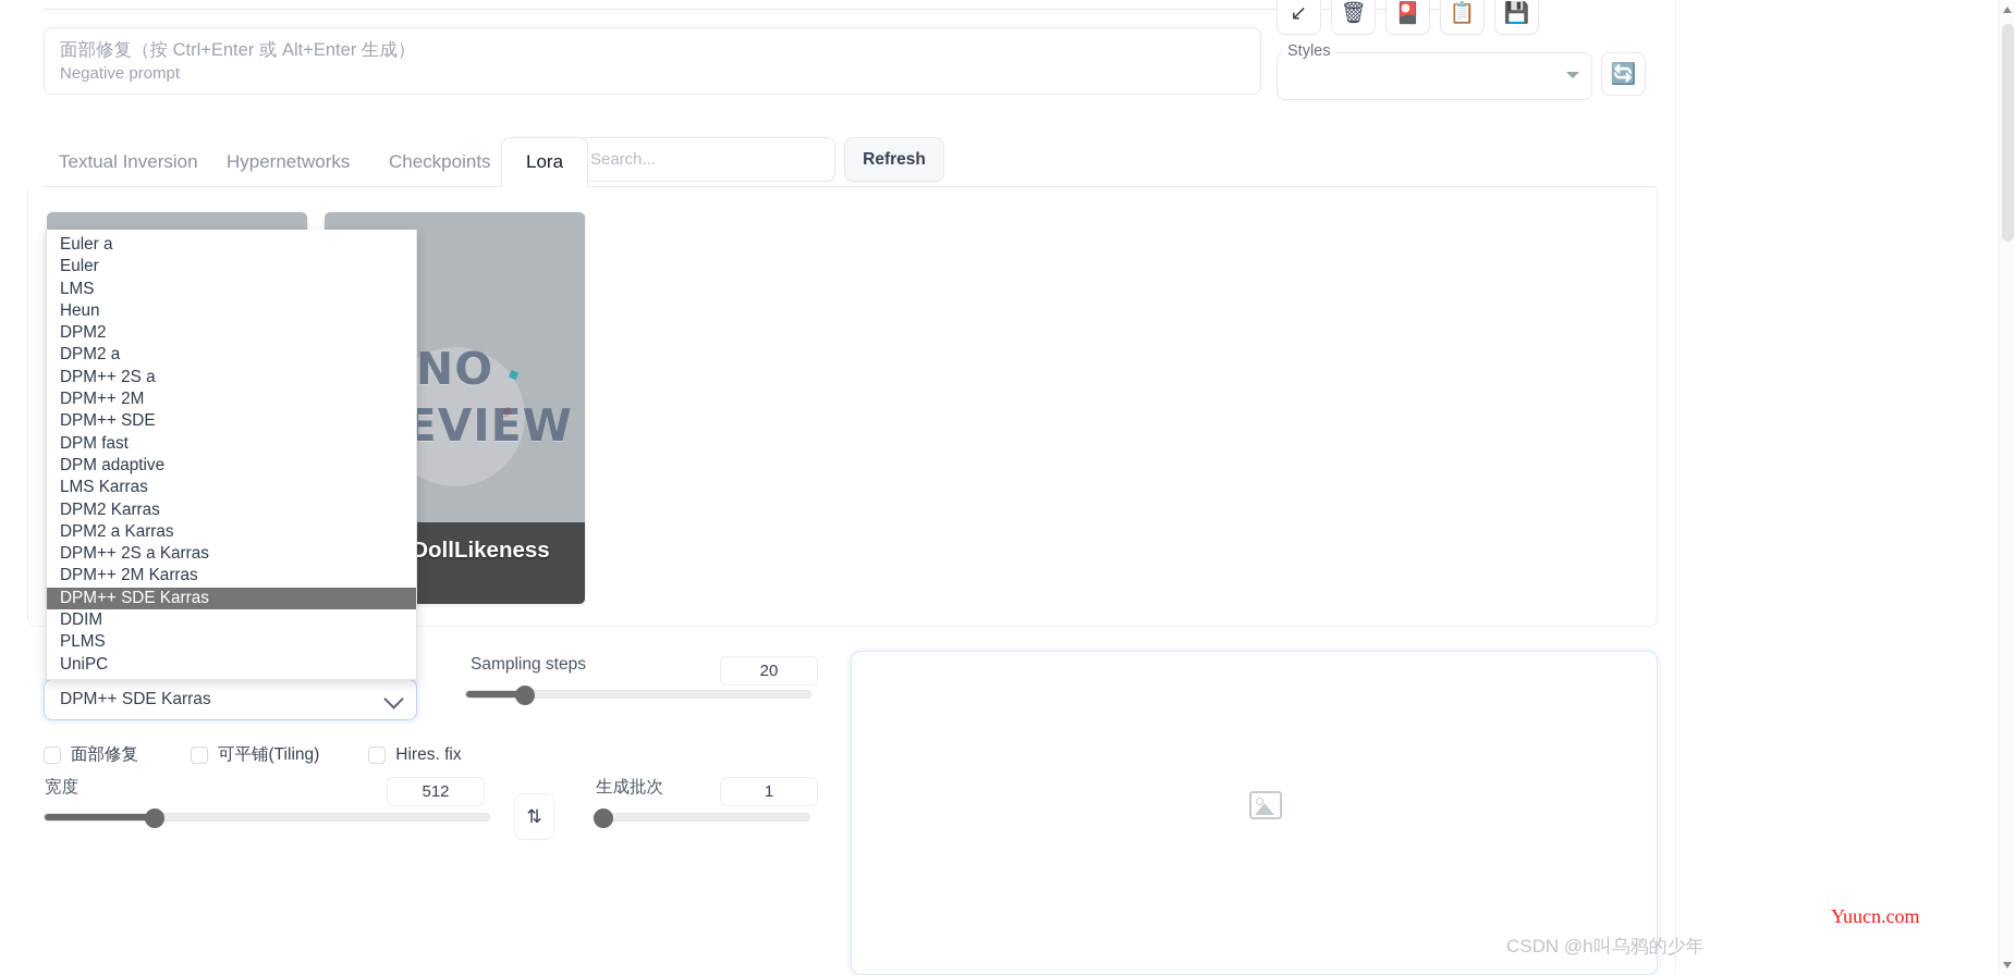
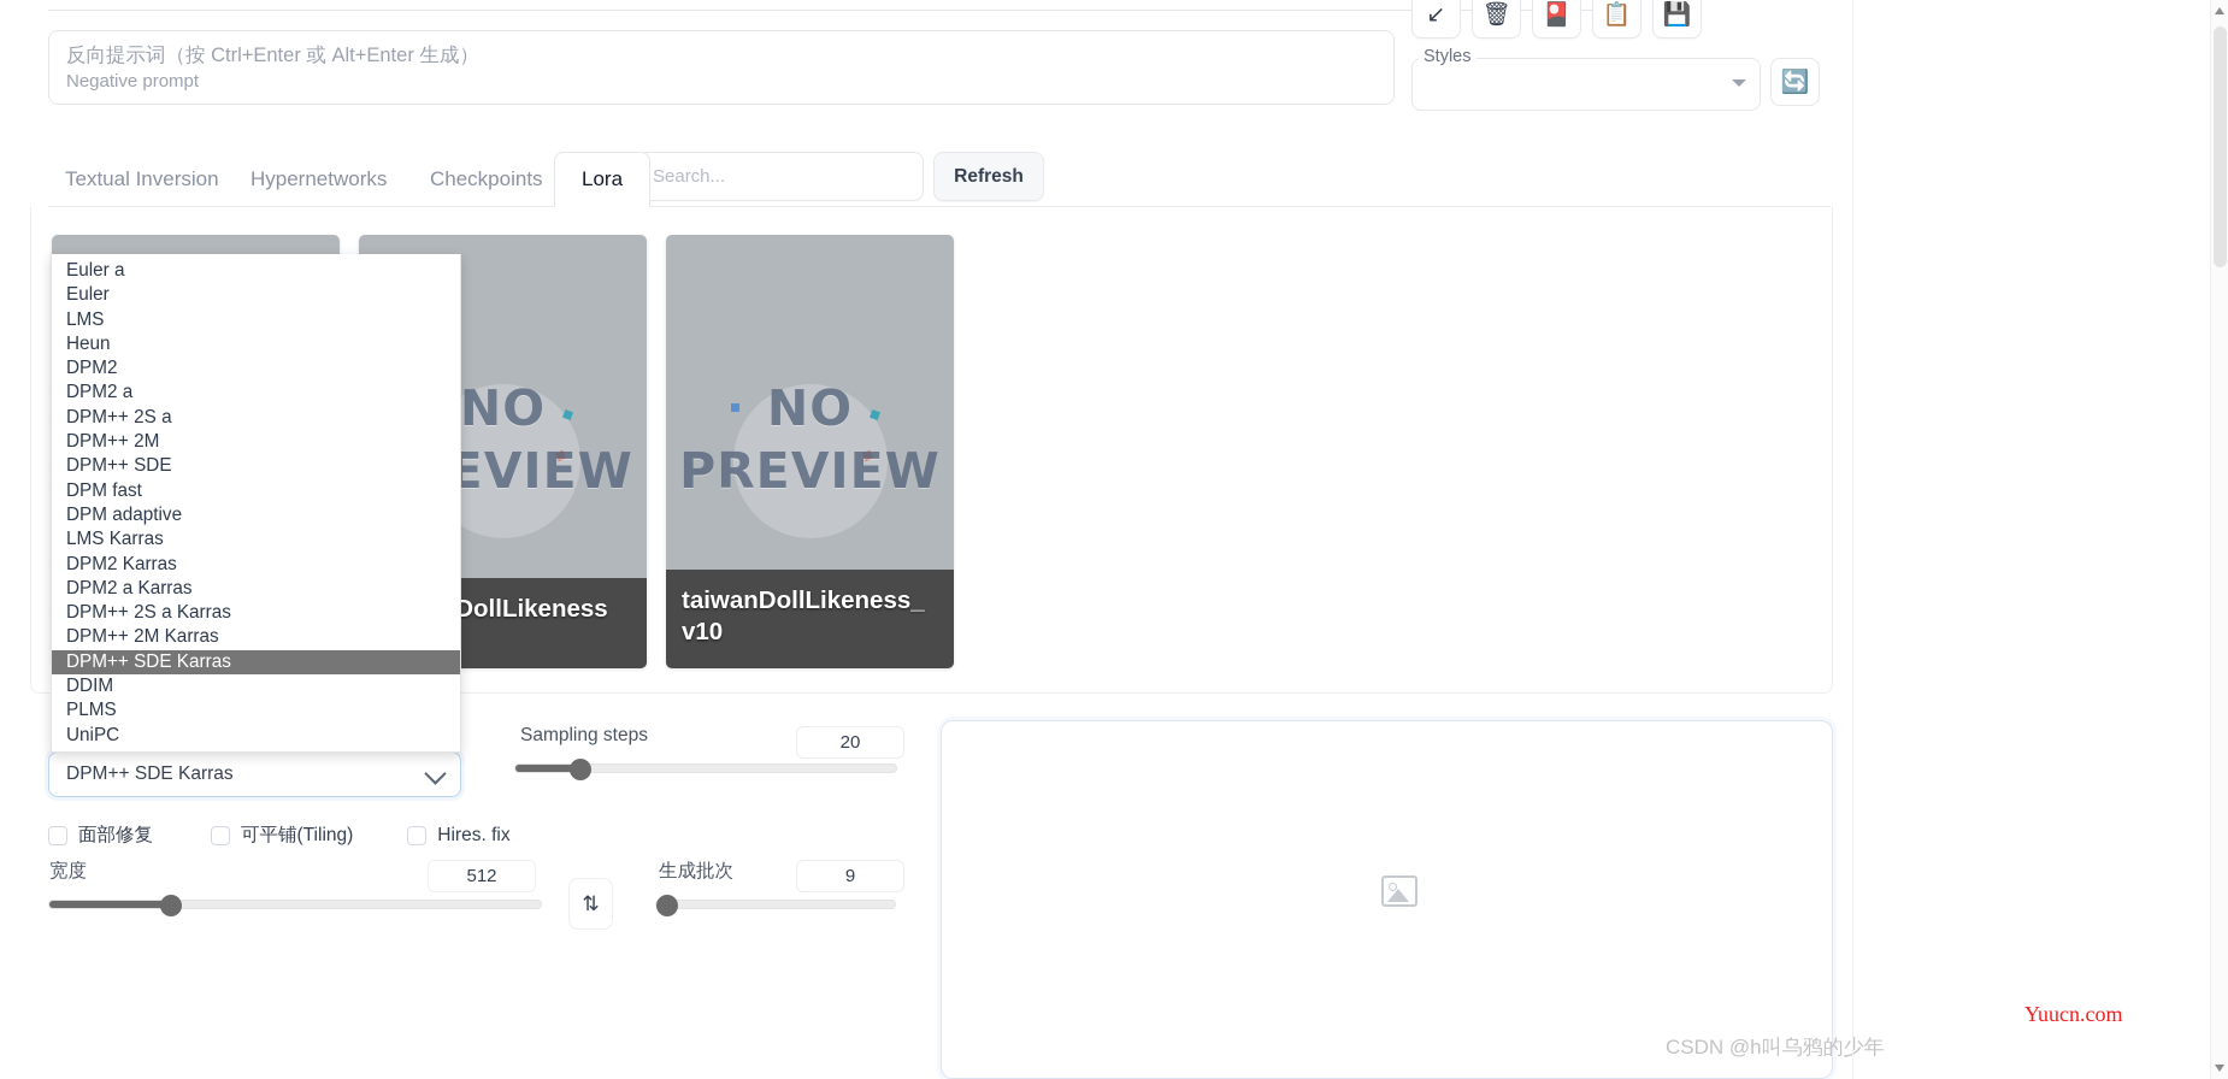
- 面部修复（按 Ctrl+Enter 或 Alt+Enter 生成）
+ 反向提示词（按 Ctrl+Enter 或 Alt+Enter 生成）
  Negative prompt
  ↙
  🗑
  🎴
  📋
  💾
  Styles
  🔄
  Textual Inversion
  Hypernetworks
  Checkpoints
  Lora
  Search...
  Refresh
  NO EVIEW
+ NO PREVIEW
+ taiwanDollLikeness_v10
  Sampling steps
  20
  DPM++ SDE Karras
  Euler a
  Euler
  LMS
  Heun
  DPM2
  DPM2 a
  DPM++ 2S a
  DPM++ 2M
  DPM++ SDE
  DPM fast
  DPM adaptive
  LMS Karras
  DPM2 Karras
  DPM2 a Karras
  DPM++ 2S a Karras
  DPM++ 2M Karras
  DPM++ SDE Karras
  DDIM
  PLMS
  UniPC
  面部修复
  可平铺(Tiling)
  Hires. fix
  宽度
  512
  ⇅
  生成批次
- 1
+ 9
  Yuucn.com
  CSDN @h叫乌鸦的少年
